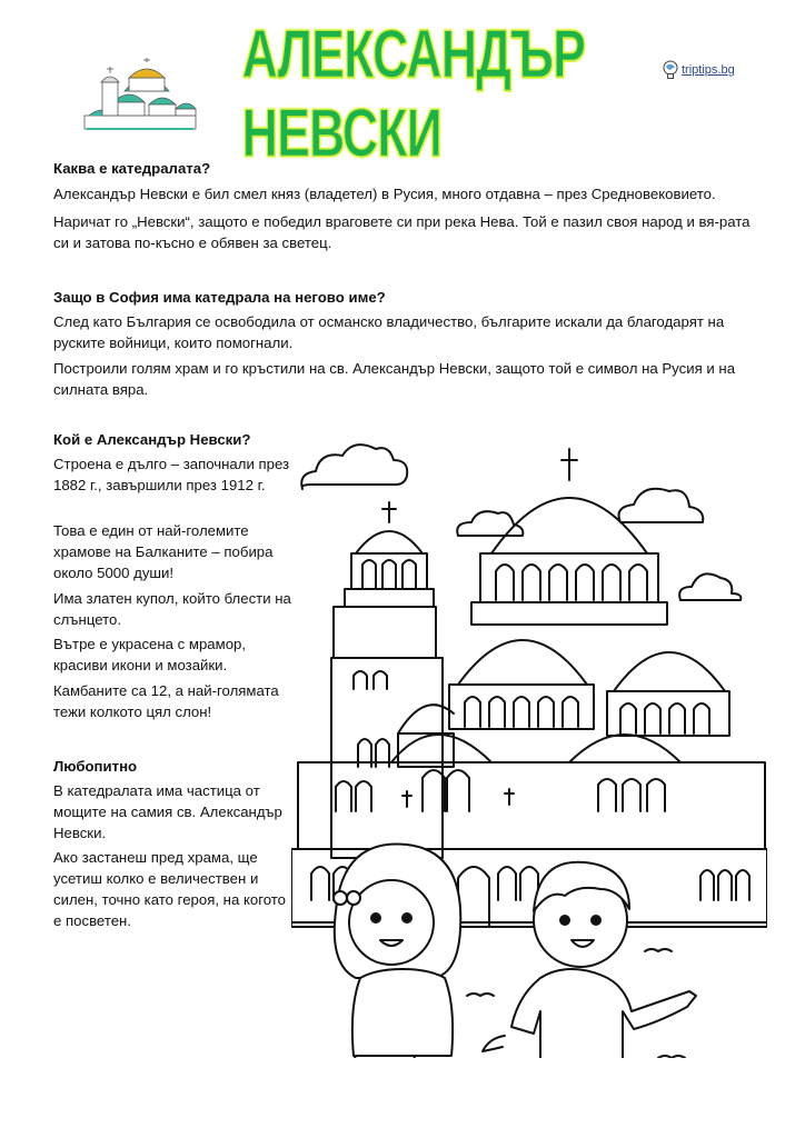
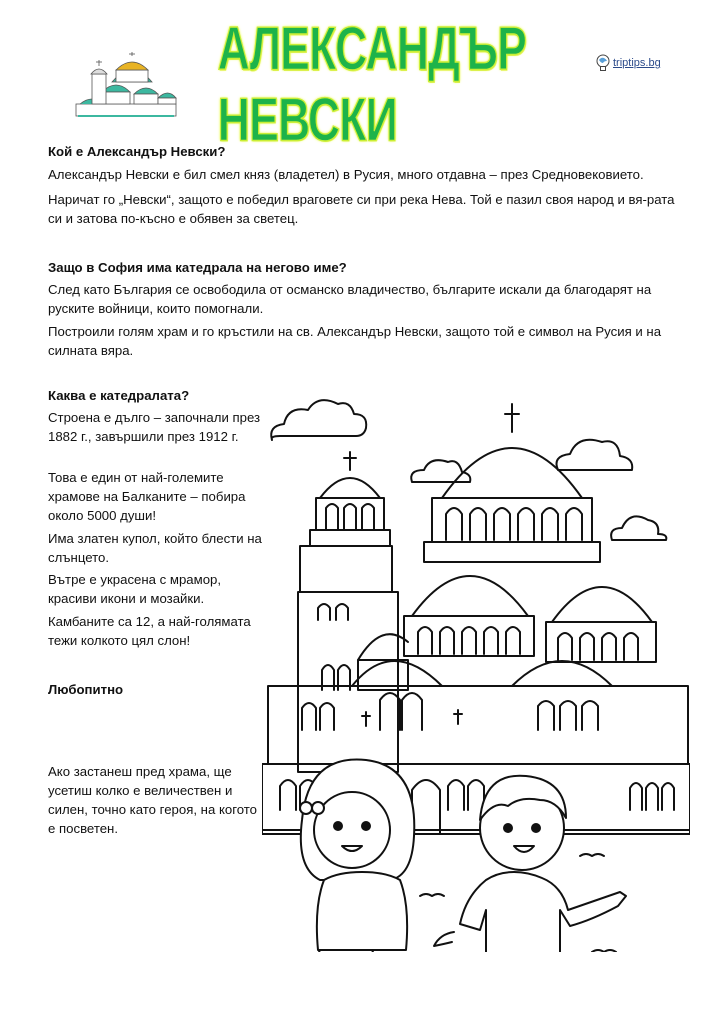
  АЛЕКСАНДЪР НЕВСКИ
  triptips.bg
- Каква е катедралата?
+ Кой е Александър Невски?
  Александър Невски е бил смел княз (владетел) в Русия, много отдавна – през Средновековието.
  Наричат го „Невски“, защото е победил враговете си при река Нева. Той е пазил своя народ и вя-рата си и затова по-късно е обявен за светец.
  Защо в София има катедрала на негово име?
  След като България се освободила от османско владичество, българите искали да благодарят на руските войници, които помогнали.
  Построили голям храм и го кръстили на св. Александър Невски, защото той е символ на Русия и на силната вяра.
- Кой е Александър Невски?
+ Каква е катедралата?
  Строена е дълго – започнали през 1882 г., завършили през 1912 г.
  Това е един от най-големите храмове на Балканите – побира около 5000 души!
  Има златен купол, който блести на слънцето.
  Вътре е украсена с мрамор, красиви икони и мозайки.
  Камбаните са 12, а най-голямата тежи колкото цял слон!
  Любопитно
- В катедралата има частица от мощите на самия св. Александър Невски.
  Ако застанеш пред храма, ще усетиш колко е величествен и силен, точно като героя, на когото е посветен.
